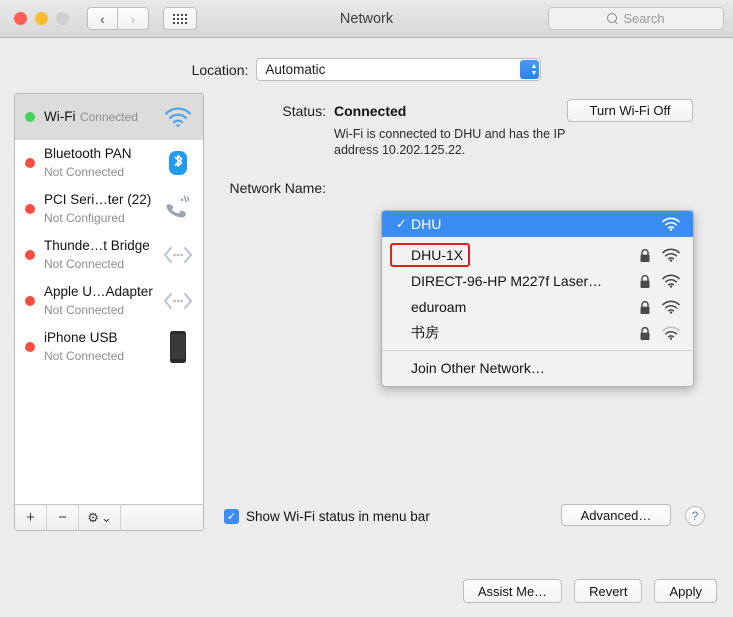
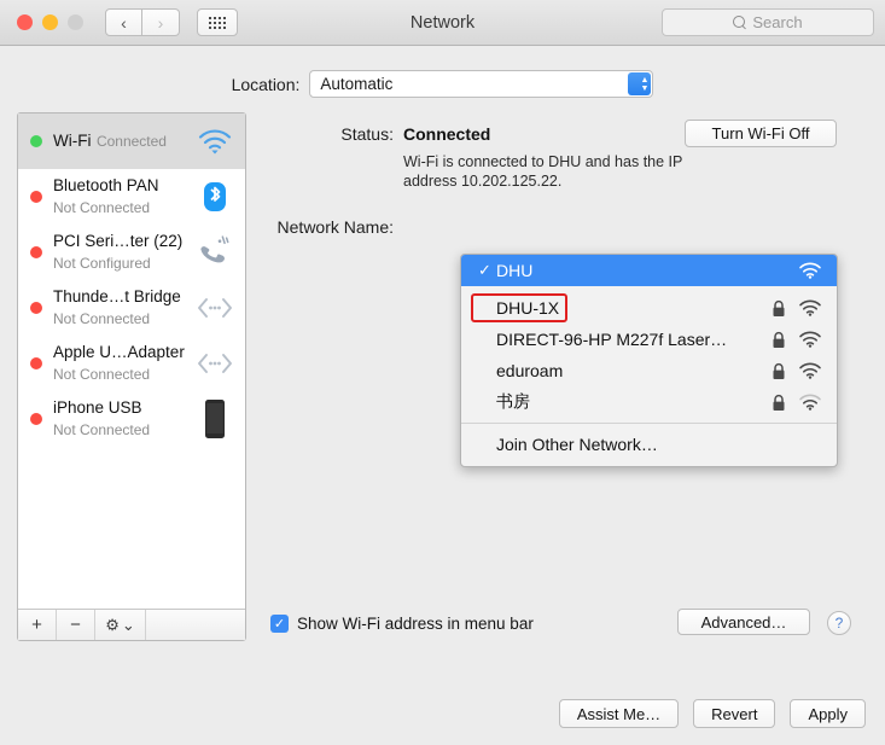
  ‹
  ›
  Network
  Search
  Location:
  Automatic
  Wi-Fi Connected
  Bluetooth PAN Not Connected
  PCI Seri…ter (22) Not Configured
  Thunde…t Bridge Not Connected
  Apple U…Adapter Not Connected
  iPhone USB Not Connected
  +
  −
  ⚙
  ⌄
  Status:
  Connected
  Turn Wi-Fi Off
  Wi-Fi is connected to DHU and has the IP address 10.202.125.22.
  Network Name:
  ✓
- Show Wi-Fi status in menu bar
+ Show Wi-Fi address in menu bar
  Advanced…
  ?
  ✓
  DHU
  DHU-1X
  DIRECT-96-HP M227f Laser…
  eduroam
  书房
  Join Other Network…
  Assist Me…
  Revert
  Apply
